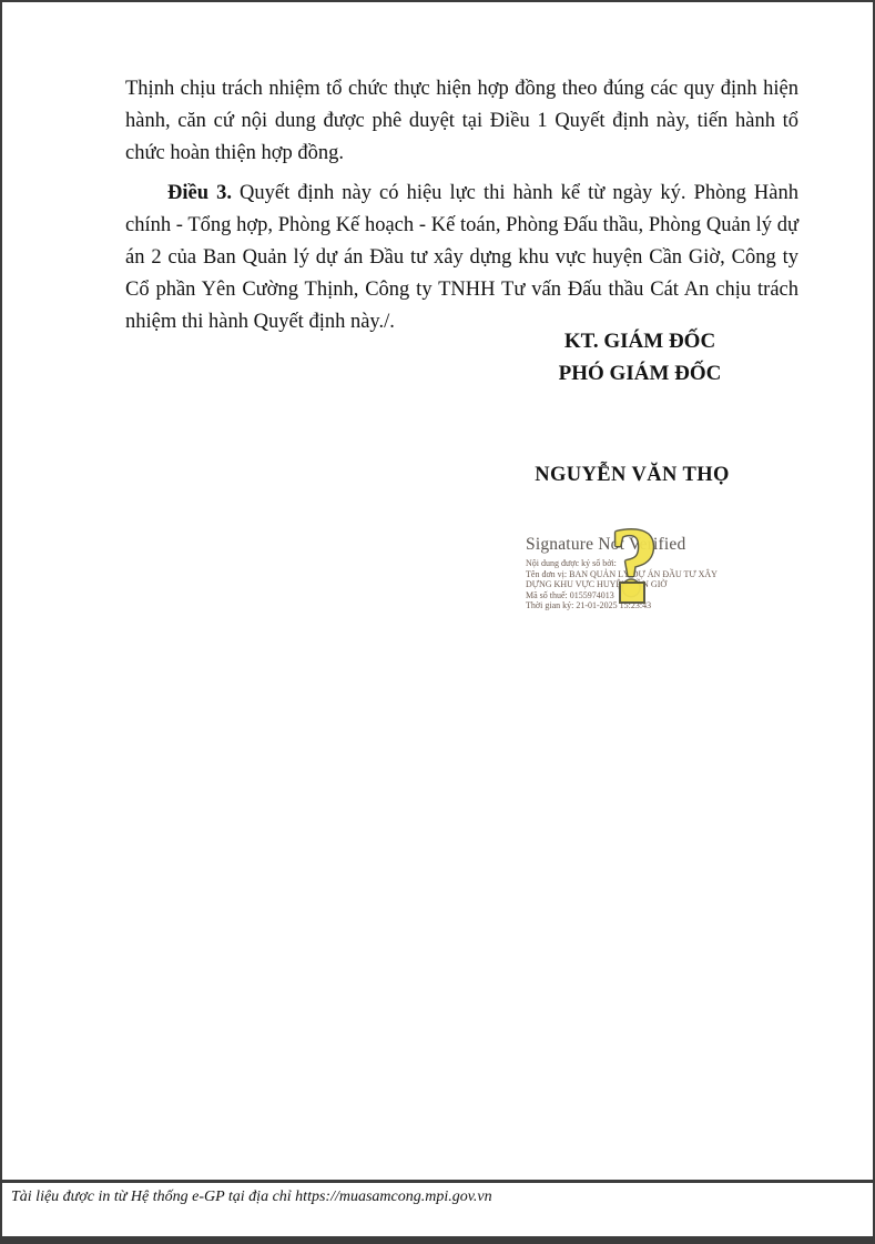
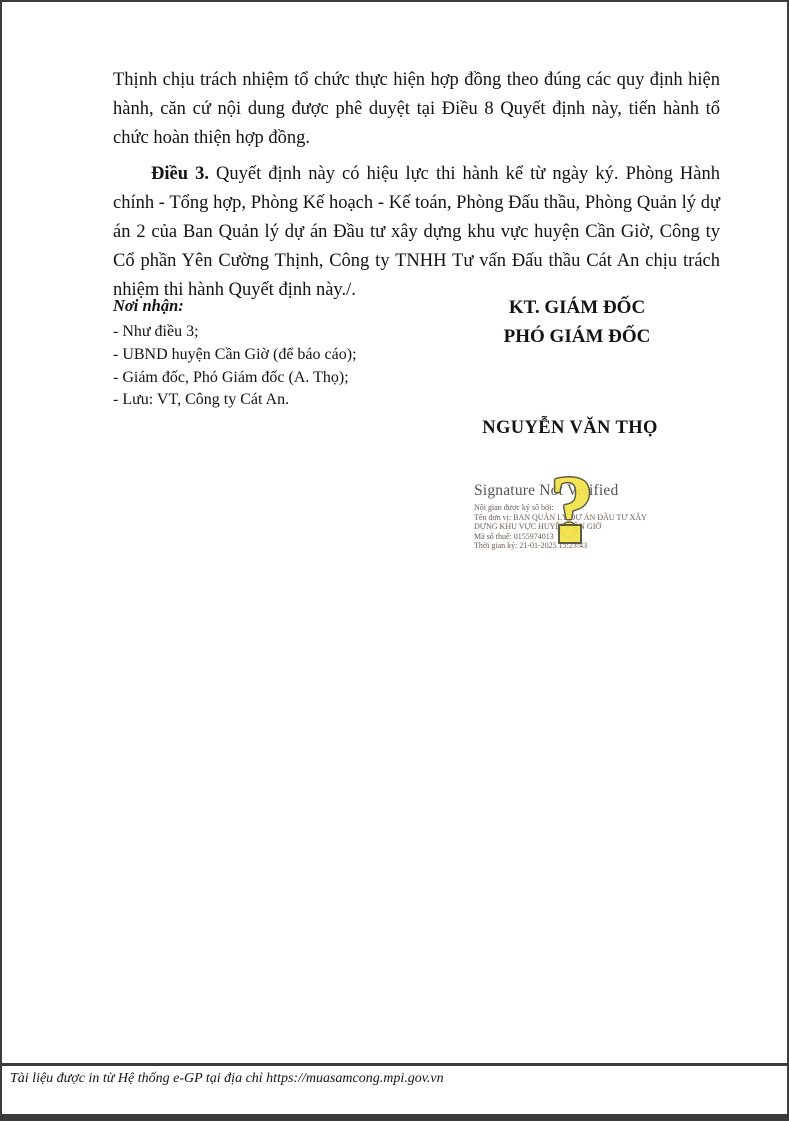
- Thịnh chịu trách nhiệm tổ chức thực hiện hợp đồng theo đúng các quy định hiện hành, căn cứ nội dung được phê duyệt tại Điều 1 Quyết định này, tiến hành tổ chức hoàn thiện hợp đồng.
+ Thịnh chịu trách nhiệm tổ chức thực hiện hợp đồng theo đúng các quy định hiện hành, căn cứ nội dung được phê duyệt tại Điều 8 Quyết định này, tiến hành tổ chức hoàn thiện hợp đồng.
  Điều 3. Quyết định này có hiệu lực thi hành kể từ ngày ký. Phòng Hành chính - Tổng hợp, Phòng Kế hoạch - Kế toán, Phòng Đấu thầu, Phòng Quản lý dự án 2 của Ban Quản lý dự án Đầu tư xây dựng khu vực huyện Cần Giờ, Công ty Cổ phần Yên Cường Thịnh, Công ty TNHH Tư vấn Đấu thầu Cát An chịu trách nhiệm thi hành Quyết định này./.
+ Nơi nhận:
+ - Như điều 3;
+ - UBND huyện Cần Giờ (để báo cáo);
+ - Giám đốc, Phó Giám đốc (A. Thọ);
+ - Lưu: VT, Công ty Cát An.
  KT. GIÁM ĐỐC
  PHÓ GIÁM ĐỐC
  NGUYỄN VĂN THỌ
  Signature Not Verified
- Nội dung được ký số bởi:
+ Nội gian được ký số bởi:
  Tên đơn vị: BAN QUẢN LÝ DỰ ÁN ĐẦU TƯ XÂY
  DỰNG KHU VỰC HUYN GIỜ
  Mã số thuế: 0155974013
  Thời gian ký: 21-01-2025 15:23:43
  ?
  Tài liệu được in từ Hệ thống e-GP tại địa chỉ https://muasamcong.mpi.gov.vn
